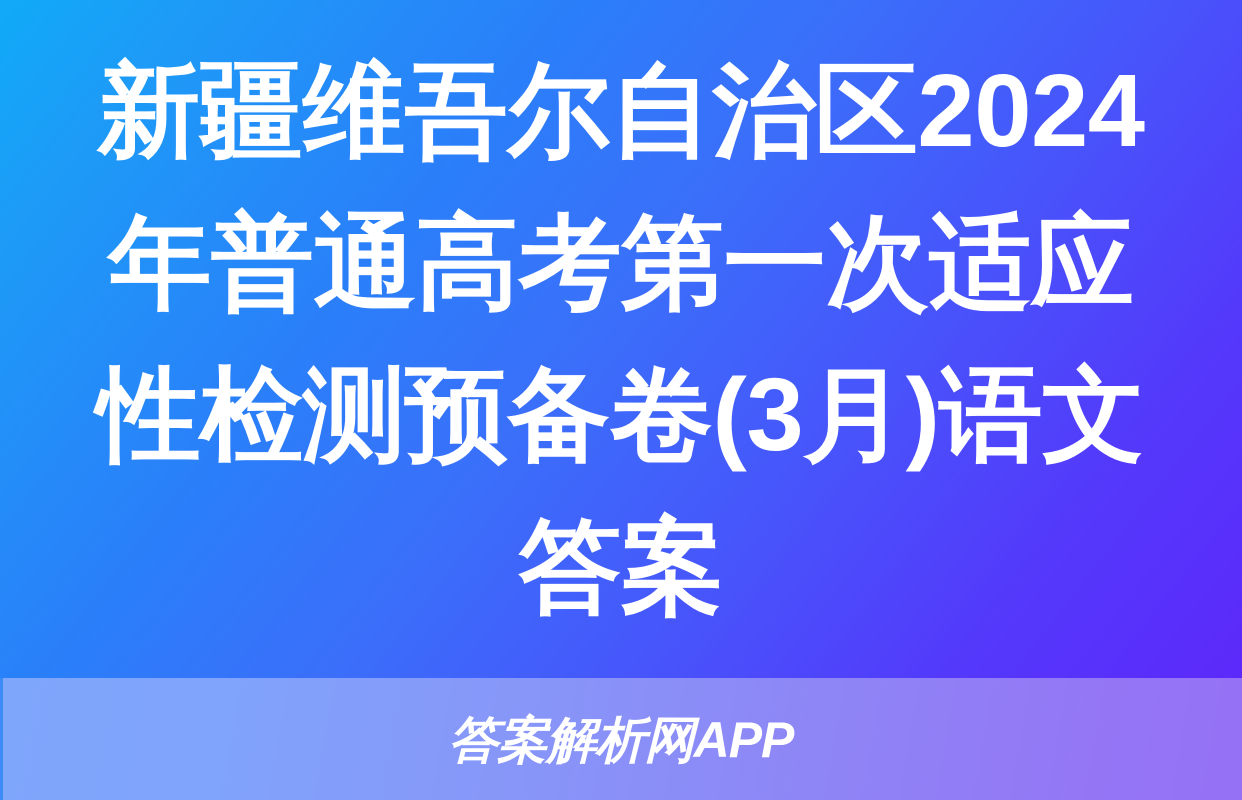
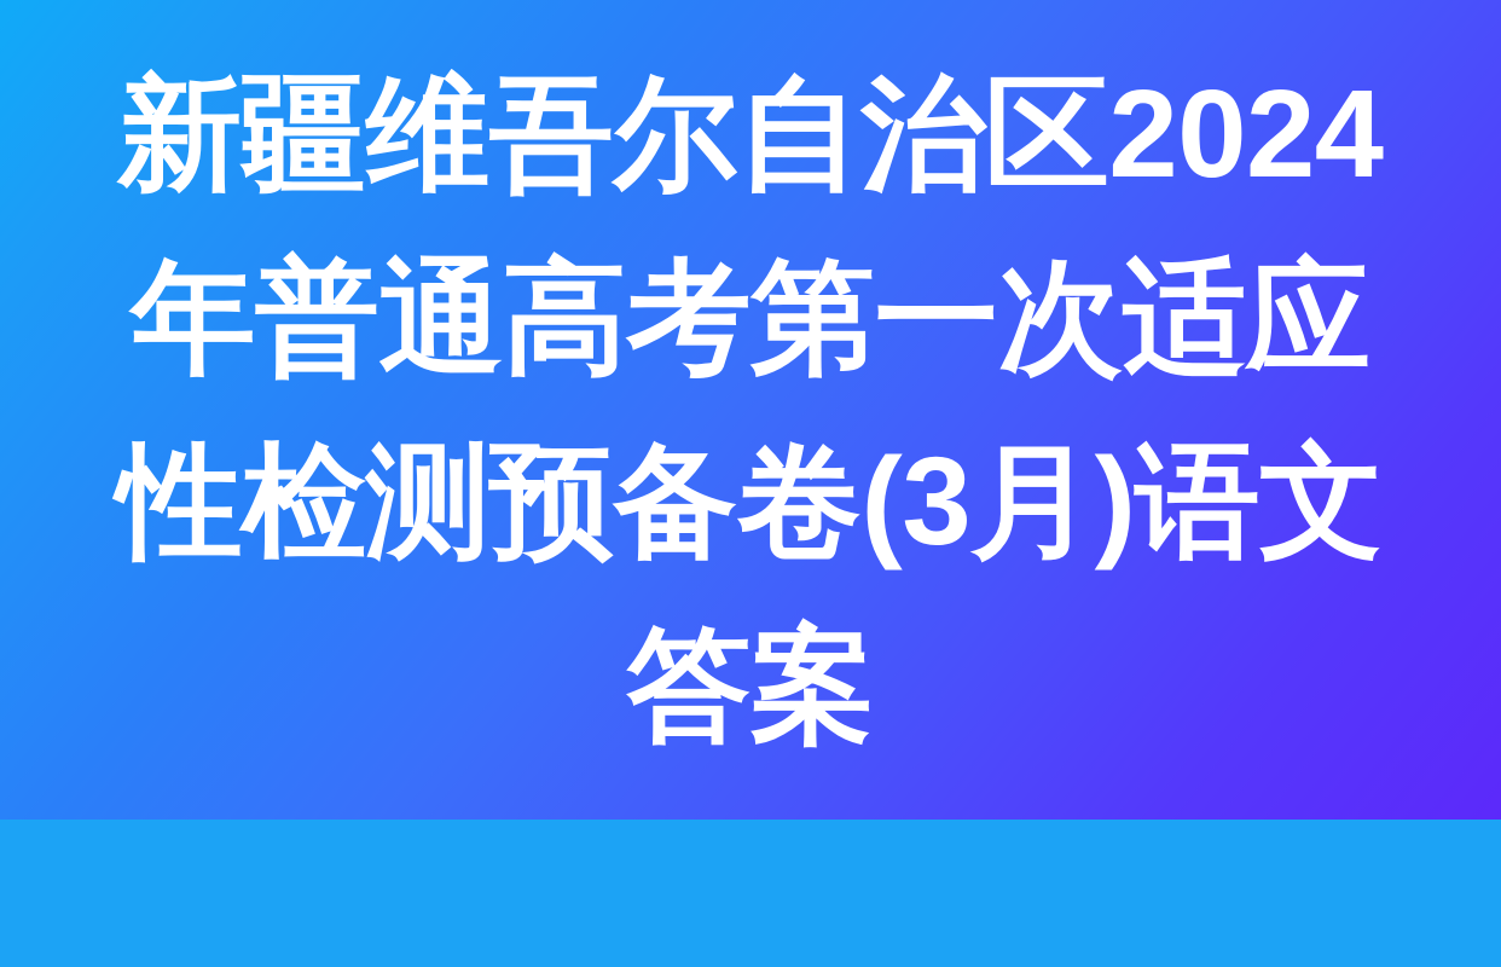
  新疆维吾尔自治区2024年普通高考第一次适应性检测预备卷(3月)语文答案
- 答案解析网APP
